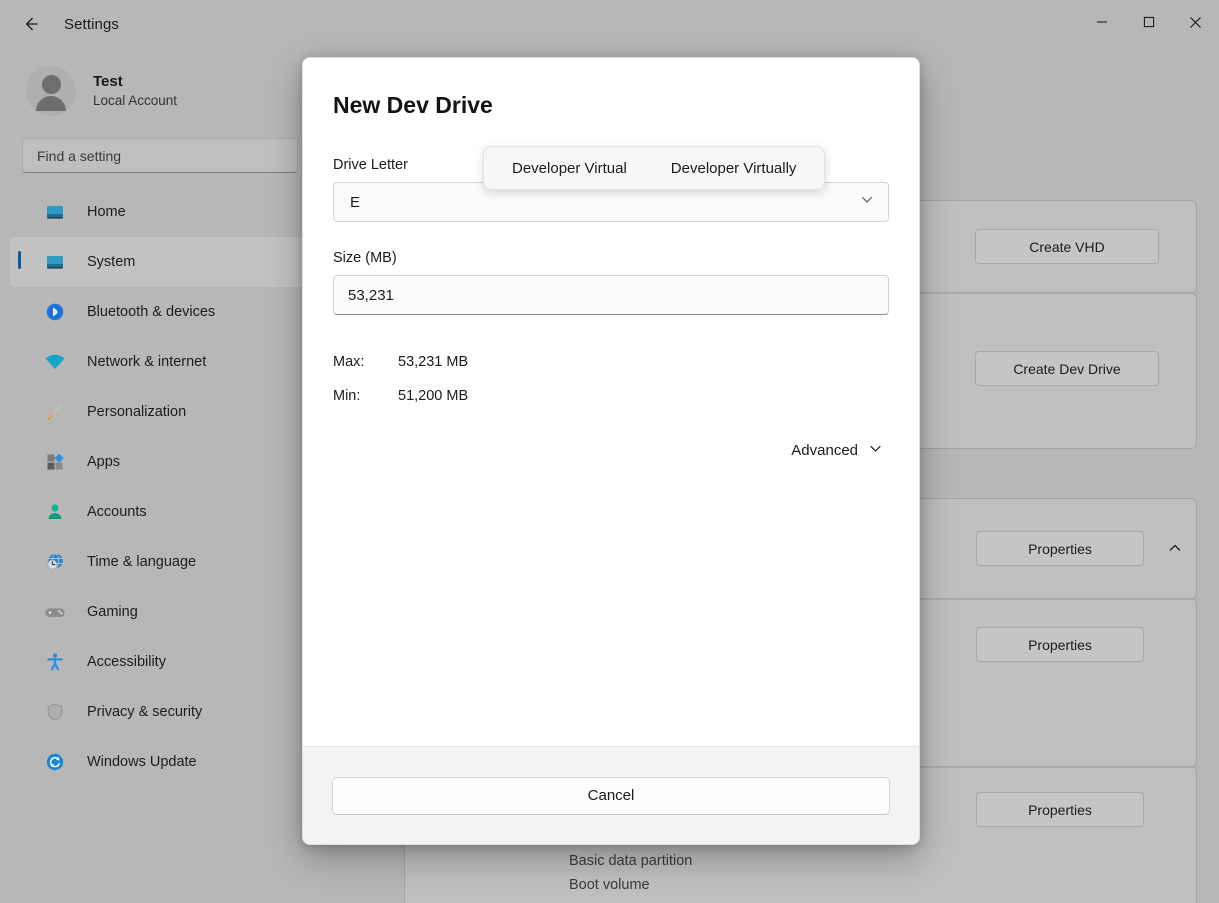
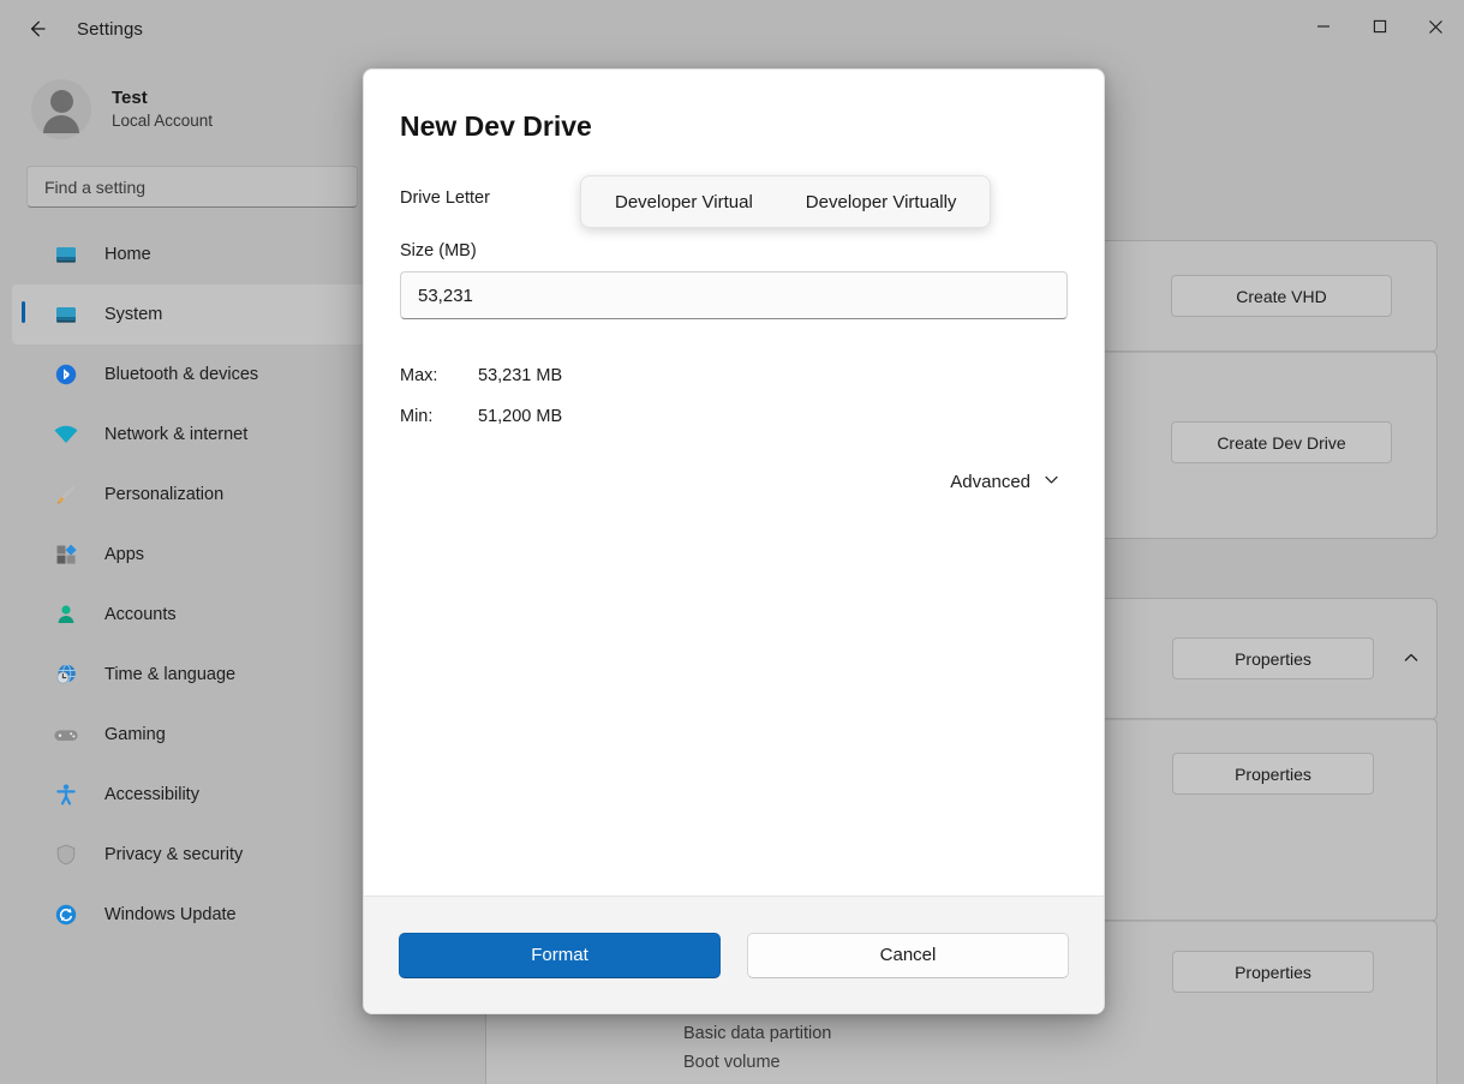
  Settings
  Test
  Local Account
  Find a setting
  Home
  System
  Bluetooth & devices
  Network & internet
  Personalization
  Apps
  Accounts
  Time & language
  Gaming
  Accessibility
  Privacy & security
  Windows Update
  Create VHD
  Create Dev Drive
  Properties
  Properties
  Properties
  Basic data partition
  Boot volume
  New Dev Drive
  Drive Letter
- E
  Size (MB)
  53,231
  Max:
  53,231 MB
  Min:
  51,200 MB
  Advanced
  Developer Virtual
  Developer Virtually
+ Format
  Cancel
